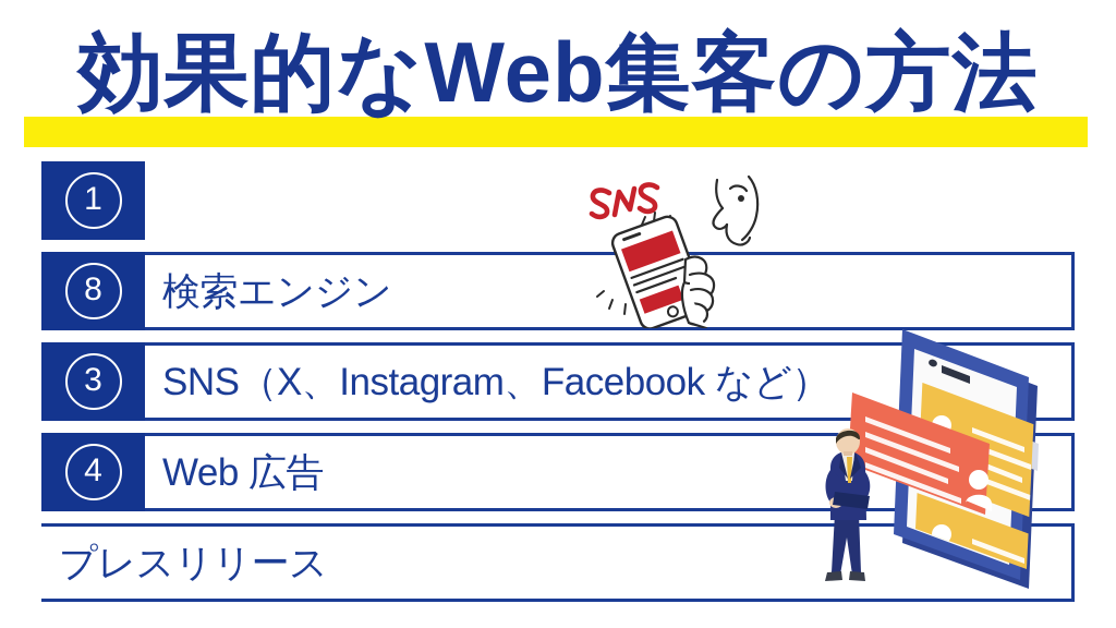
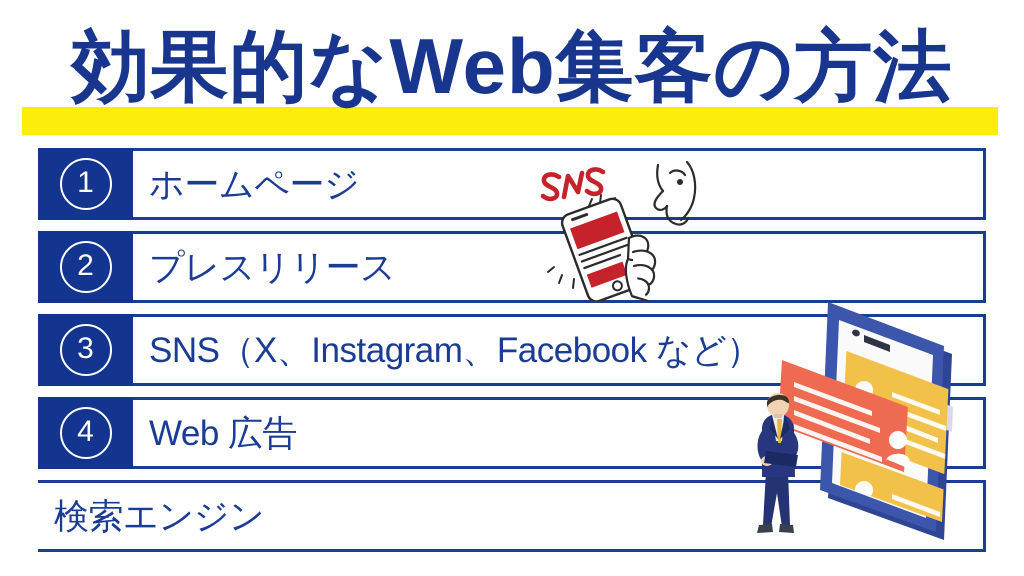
  効果的なWeb集客の方法
  1
+ ホームページ
- 8
+ 2
- 検索エンジン
+ プレスリリース
  3
  SNS（X、Instagram、Facebook など）
  4
  Web 広告
- プレスリリース
+ 検索エンジン
